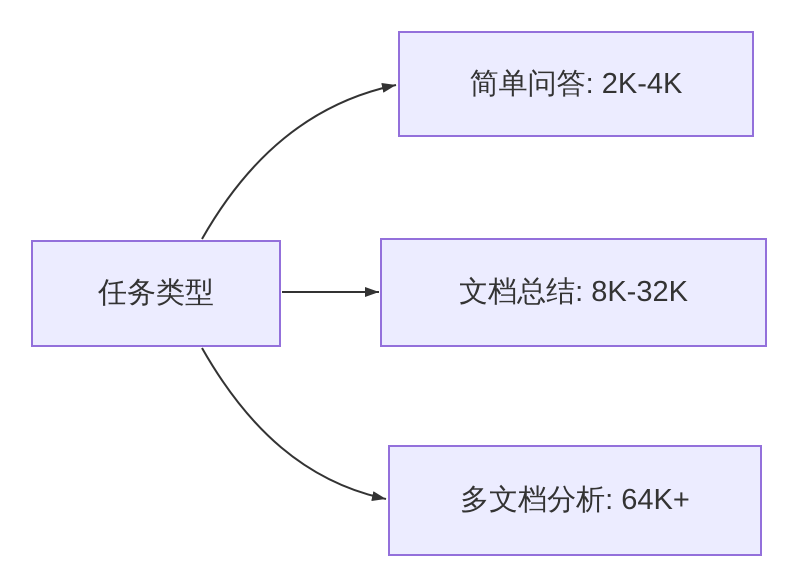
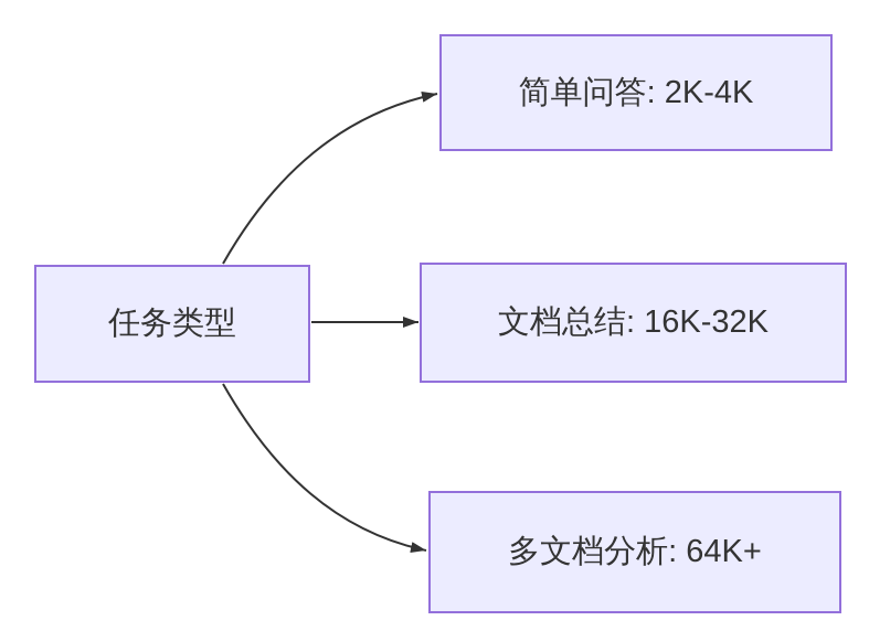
  任务类型
  简单问答: 2K-4K
- 文档总结: 8K-32K
+ 文档总结: 16K-32K
  多文档分析: 64K+
